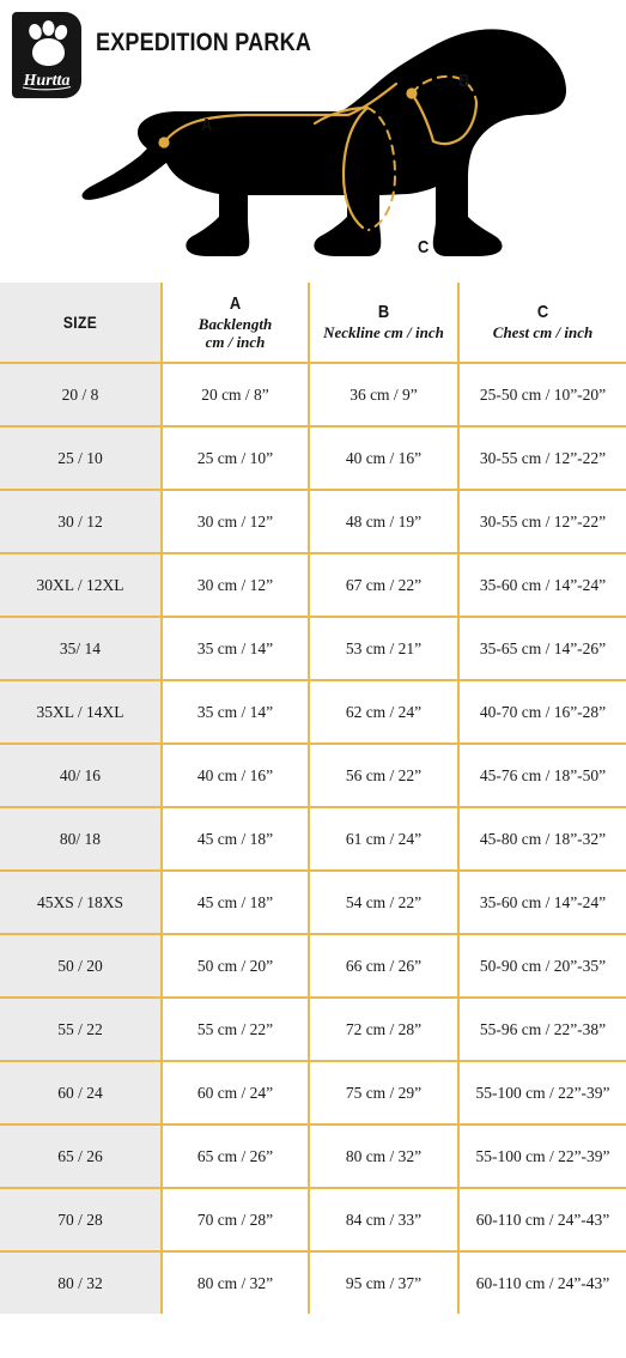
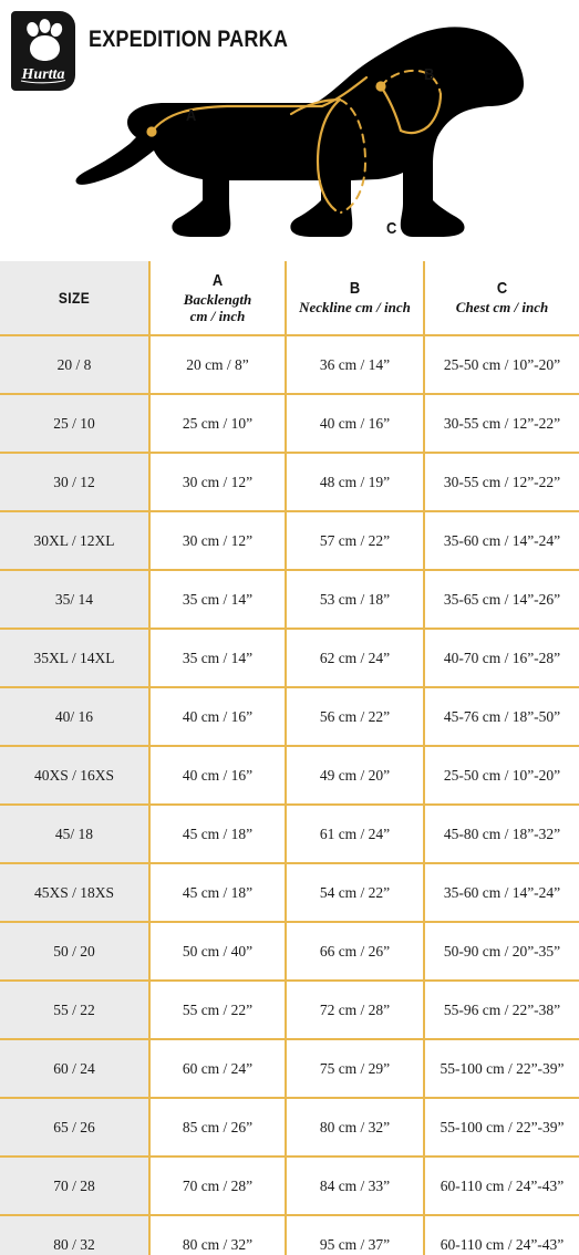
  Hurtta
  EXPEDITION PARKA
  A
  B
  C
  SIZE	A Backlength cm / inch	B Neckline cm / inch	C Chest cm / inch
- 20 / 8	20 cm / 8”	36 cm / 9”	25-50 cm / 10”-20”
+ 20 / 8	20 cm / 8”	36 cm / 14”	25-50 cm / 10”-20”
  25 / 10	25 cm / 10”	40 cm / 16”	30-55 cm / 12”-22”
  30 / 12	30 cm / 12”	48 cm / 19”	30-55 cm / 12”-22”
- 30XL / 12XL	30 cm / 12”	67 cm / 22”	35-60 cm / 14”-24”
+ 30XL / 12XL	30 cm / 12”	57 cm / 22”	35-60 cm / 14”-24”
- 35/ 14	35 cm / 14”	53 cm / 21”	35-65 cm / 14”-26”
+ 35/ 14	35 cm / 14”	53 cm / 18”	35-65 cm / 14”-26”
  35XL / 14XL	35 cm / 14”	62 cm / 24”	40-70 cm / 16”-28”
  40/ 16	40 cm / 16”	56 cm / 22”	45-76 cm / 18”-50”
+ 40XS / 16XS	40 cm / 16”	49 cm / 20”	25-50 cm / 10”-20”
- 80/ 18	45 cm / 18”	61 cm / 24”	45-80 cm / 18”-32”
+ 45/ 18	45 cm / 18”	61 cm / 24”	45-80 cm / 18”-32”
  45XS / 18XS	45 cm / 18”	54 cm / 22”	35-60 cm / 14”-24”
- 50 / 20	50 cm / 20”	66 cm / 26”	50-90 cm / 20”-35”
+ 50 / 20	50 cm / 40”	66 cm / 26”	50-90 cm / 20”-35”
  55 / 22	55 cm / 22”	72 cm / 28”	55-96 cm / 22”-38”
  60 / 24	60 cm / 24”	75 cm / 29”	55-100 cm / 22”-39”
- 65 / 26	65 cm / 26”	80 cm / 32”	55-100 cm / 22”-39”
+ 65 / 26	85 cm / 26”	80 cm / 32”	55-100 cm / 22”-39”
  70 / 28	70 cm / 28”	84 cm / 33”	60-110 cm / 24”-43”
  80 / 32	80 cm / 32”	95 cm / 37”	60-110 cm / 24”-43”
